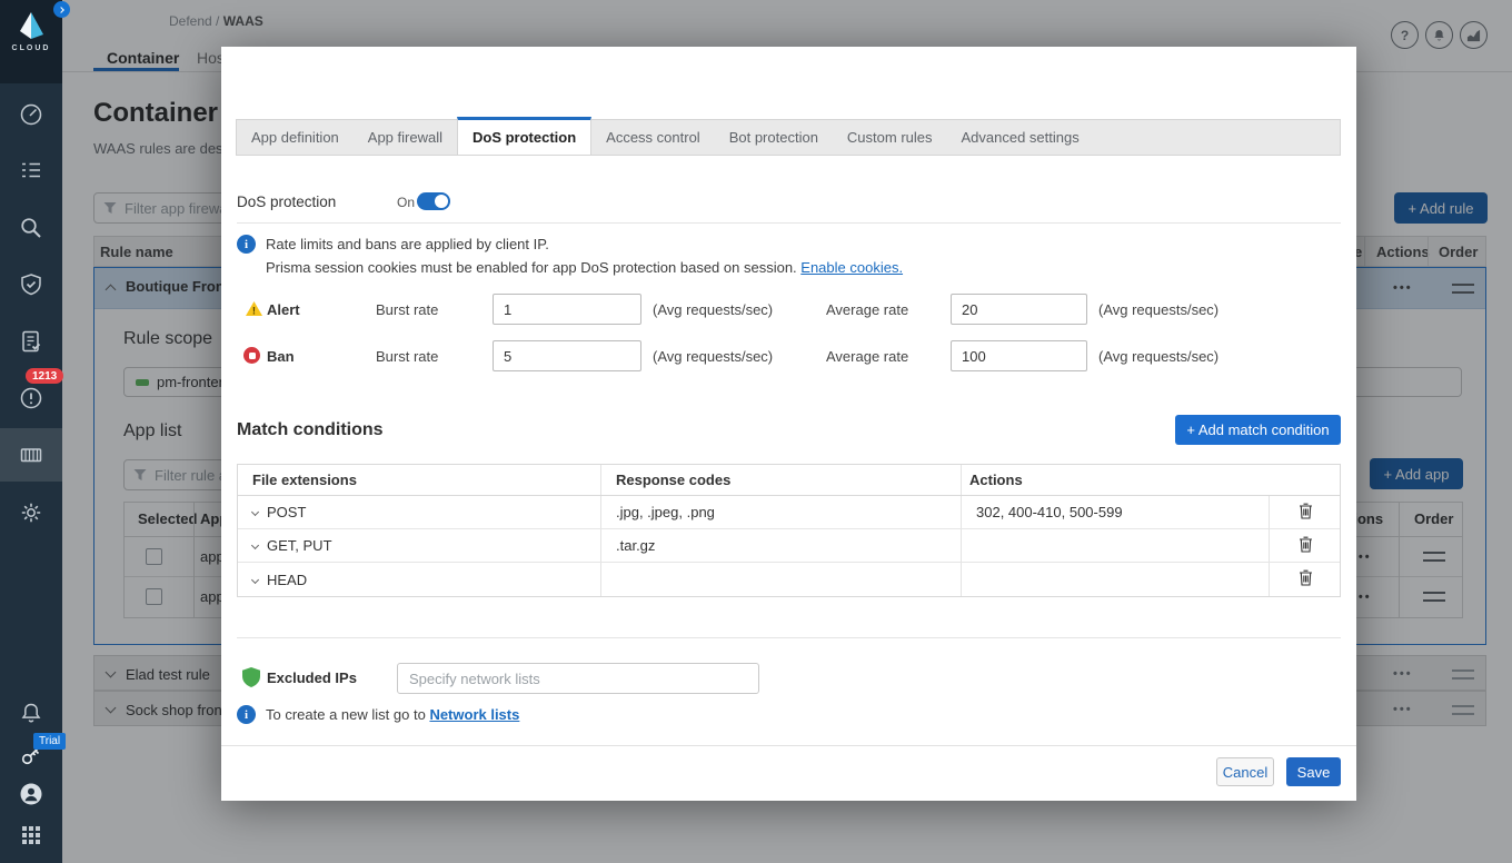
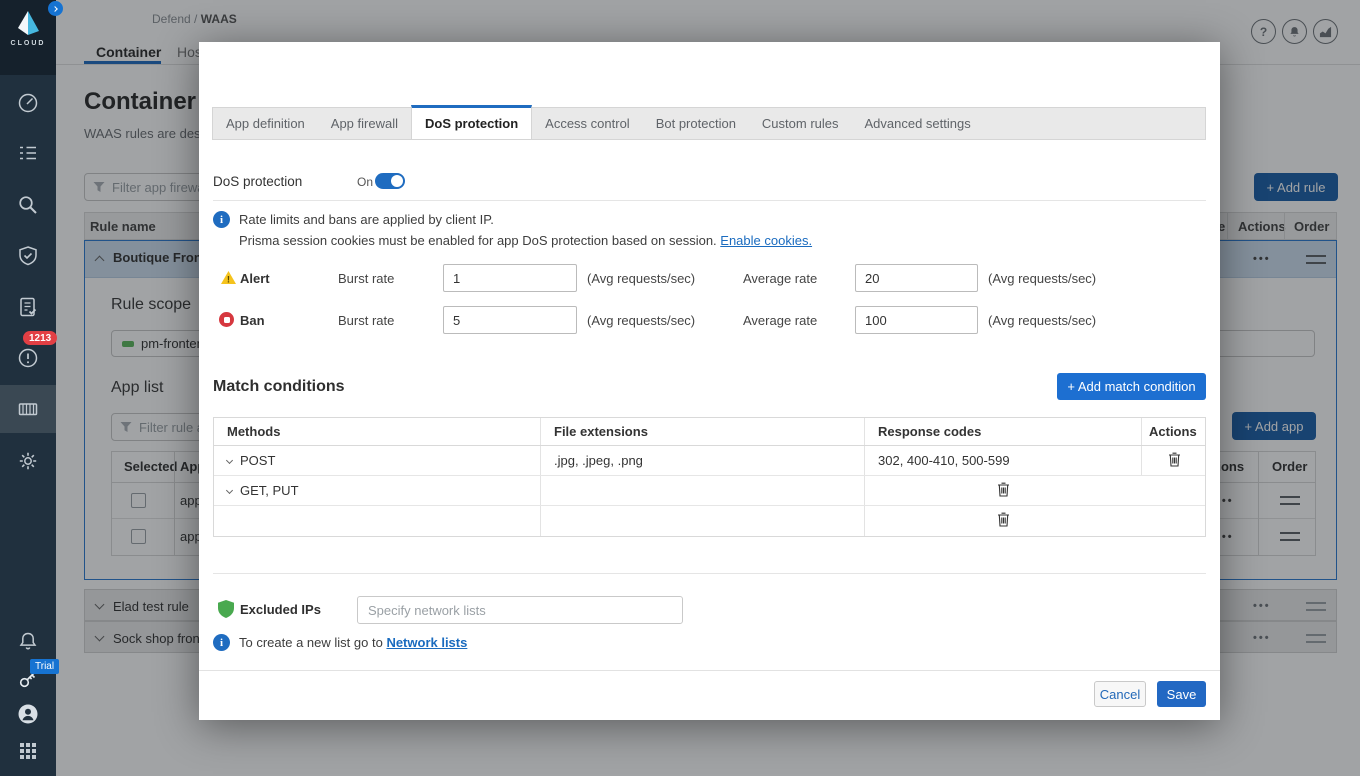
  Defend / WAAS
  ?
  Container
  WAAS rules are des
  Filter app firew
  + Add rule
  Rule name
  e
  Actions
  Order
  Boutique Fron
  •••
  Rule scope
  pm-fronte
  App list
  Filter rule
  + Add app
  Selecte
  Order
  Elad test rule
  •••
  Sock shop fron
  •••
  1213
  Trial
  App definition
  App firewall
  DoS protection
  Access control
  Bot protection
  Custom rules
  Advanced settings
  DoS protection
  On
  i
  Rate limits and bans are applied by client IP.
  Prisma session cookies must be enabled for app DoS protection based on session. Enable cookies.
  !
  Alert
  Burst rate
  1
  (Avg requests/sec)
  Average rate
  20
  (Avg requests/sec)
  Ban
  Burst rate
  5
  (Avg requests/sec)
  Average rate
  100
  (Avg requests/sec)
  Match conditions
  + Add match condition
+ Methods
  File extensions
  Response codes
  Actions
  POST
  .jpg, .jpeg, .png
  302, 400-410, 500-599
  GET, PUT
- .tar.gz
- HEAD
  Excluded IPs
  Specify network lists
  i
  To create a new list go to Network lists
  Cancel
  Save
